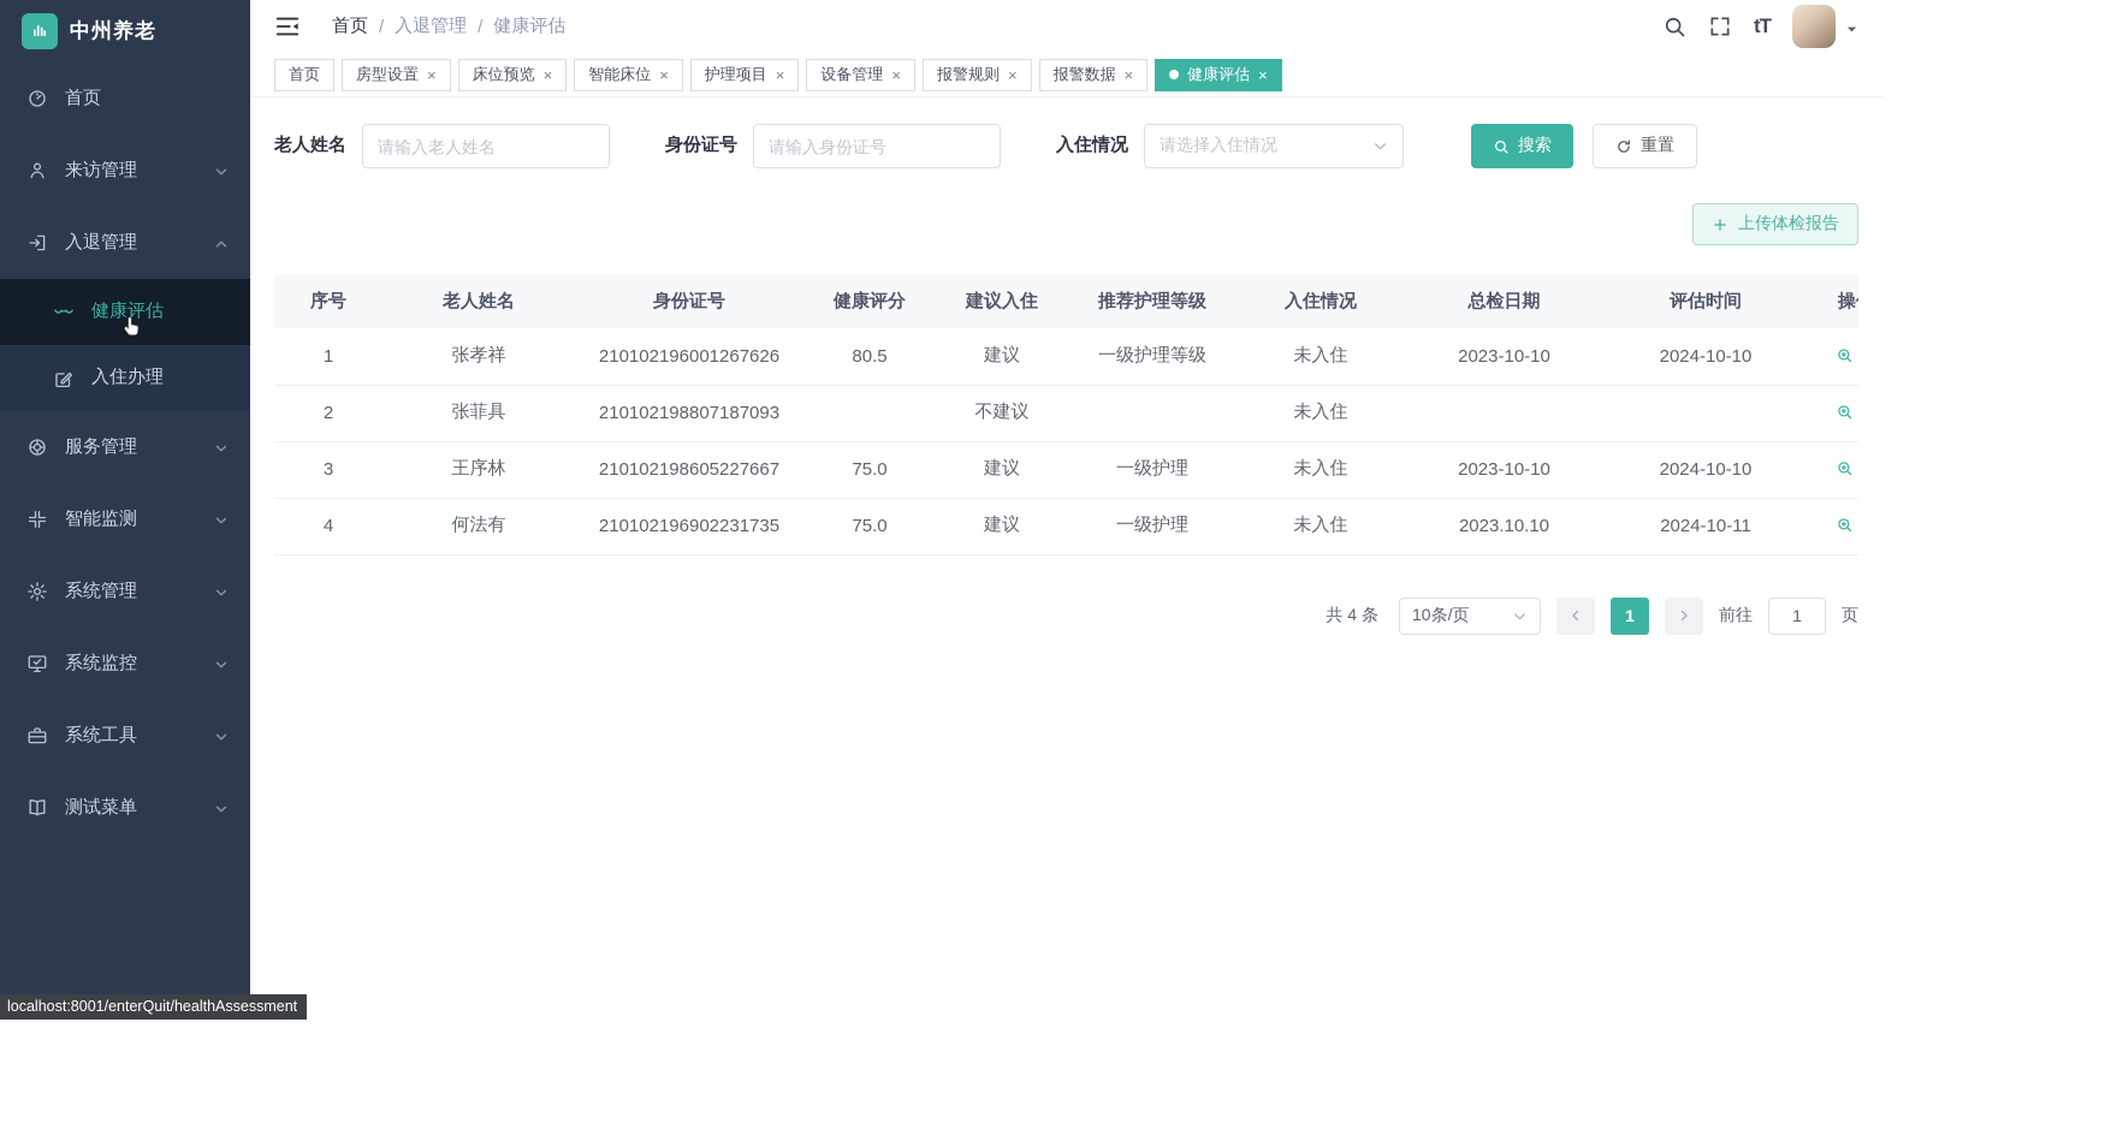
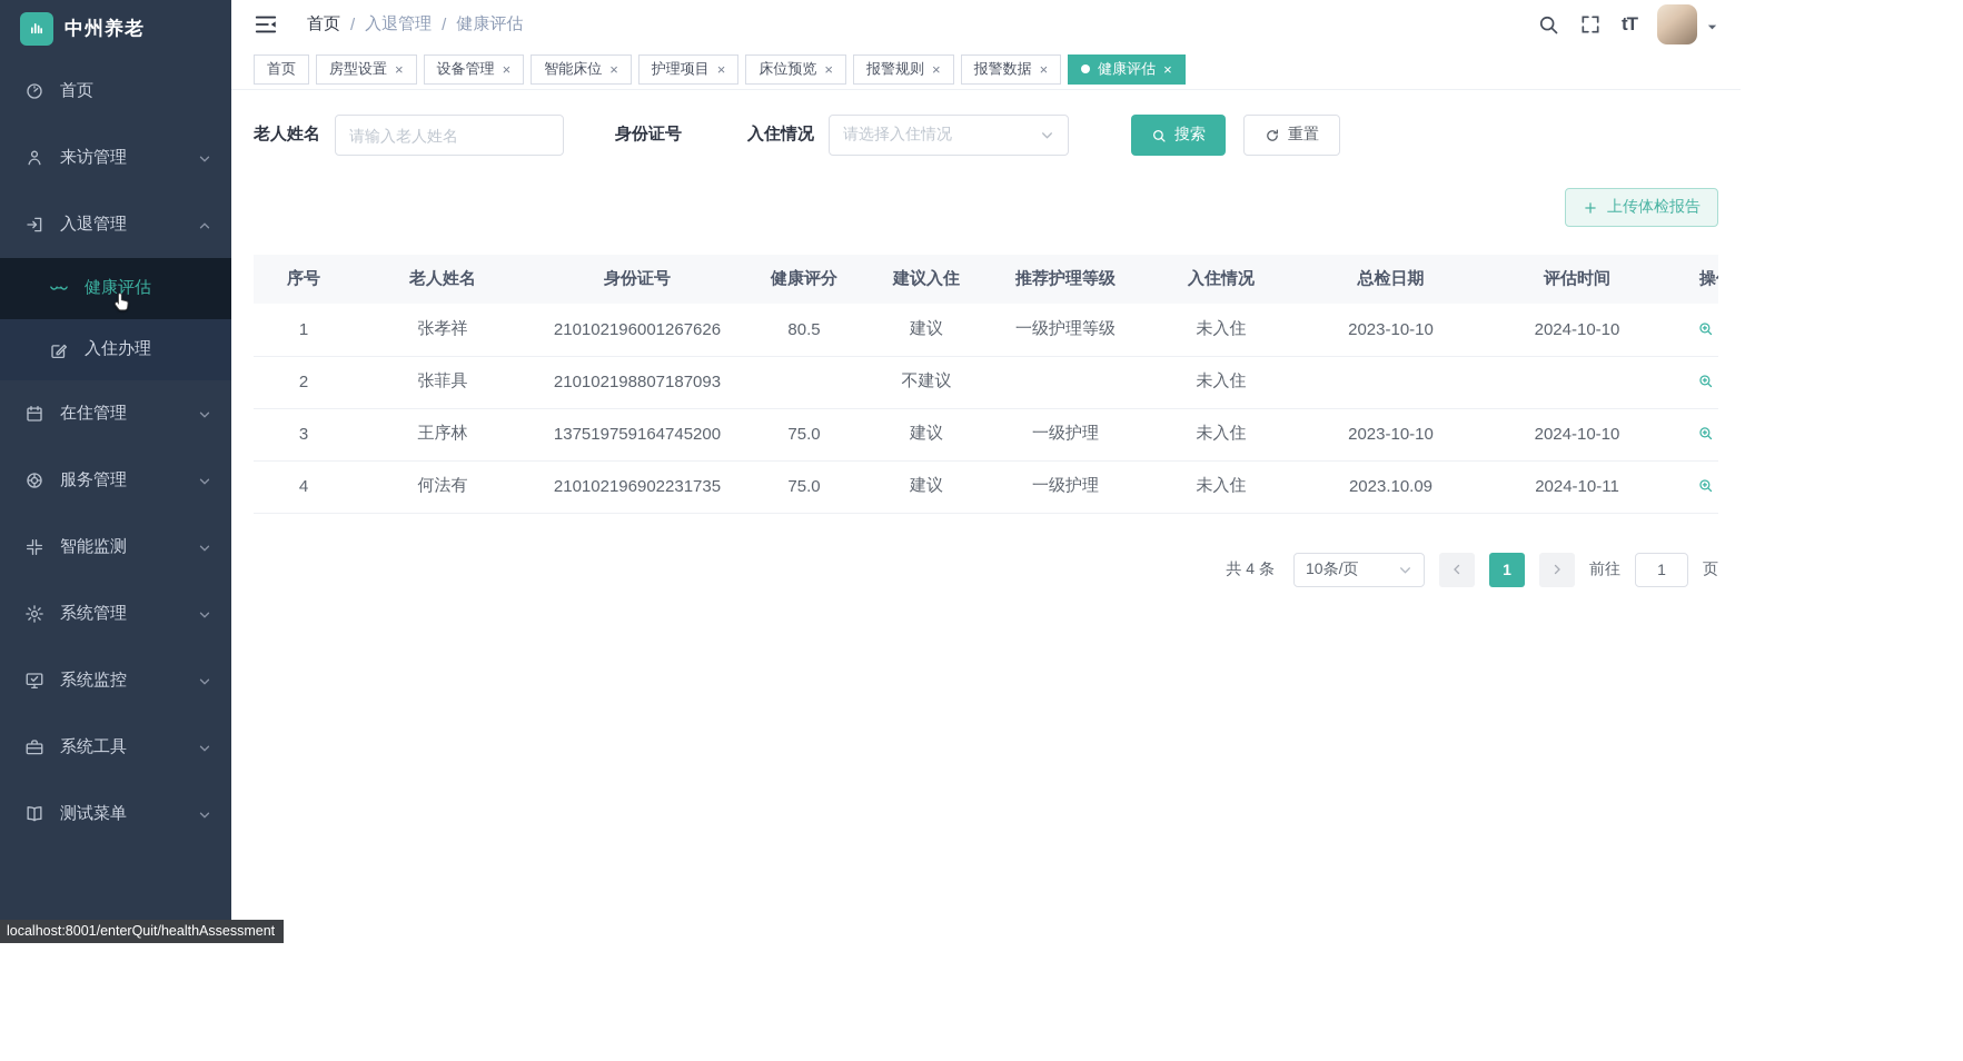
  中州养老
  首页
  来访管理
  入退管理
  健康评估
  入住办理
+ 在住管理
  服务管理
  智能监测
  系统管理
  系统监控
  系统工具
  测试菜单
  首页
  /
  入退管理
  /
  健康评估
  tT
  首页
  房型设置
  ×
- 床位预览
+ 设备管理
  ×
  智能床位
  ×
  护理项目
  ×
- 设备管理
+ 床位预览
  ×
  报警规则
  ×
  报警数据
  ×
  健康评估
  ×
  老人姓名
  请输入老人姓名
  身份证号
- 请输入身份证号
  入住情况
  请选择入住情况
  搜索
  重置
  上传体检报告
  序号	老人姓名	身份证号	健康评分	建议入住	推荐护理等级	入住情况	总检日期	评估时间	操
  1	张孝祥	210102196001267626	80.5	建议	一级护理等级	未入住	2023-10-10	2024-10-10
  2	张菲具	210102198807187093		不建议		未入住
- 3	王序林	210102198605227667	75.0	建议	一级护理	未入住	2023-10-10	2024-10-10
+ 3	王序林	137519759164745200	75.0	建议	一级护理	未入住	2023-10-10	2024-10-10
- 4	何法有	210102196902231735	75.0	建议	一级护理	未入住	2023.10.10	2024-10-11
+ 4	何法有	210102196902231735	75.0	建议	一级护理	未入住	2023.10.09	2024-10-11
  共 4 条
  10条/页
  1
  前往
  1
  页
  localhost:8001/enterQuit/healthAssessment
